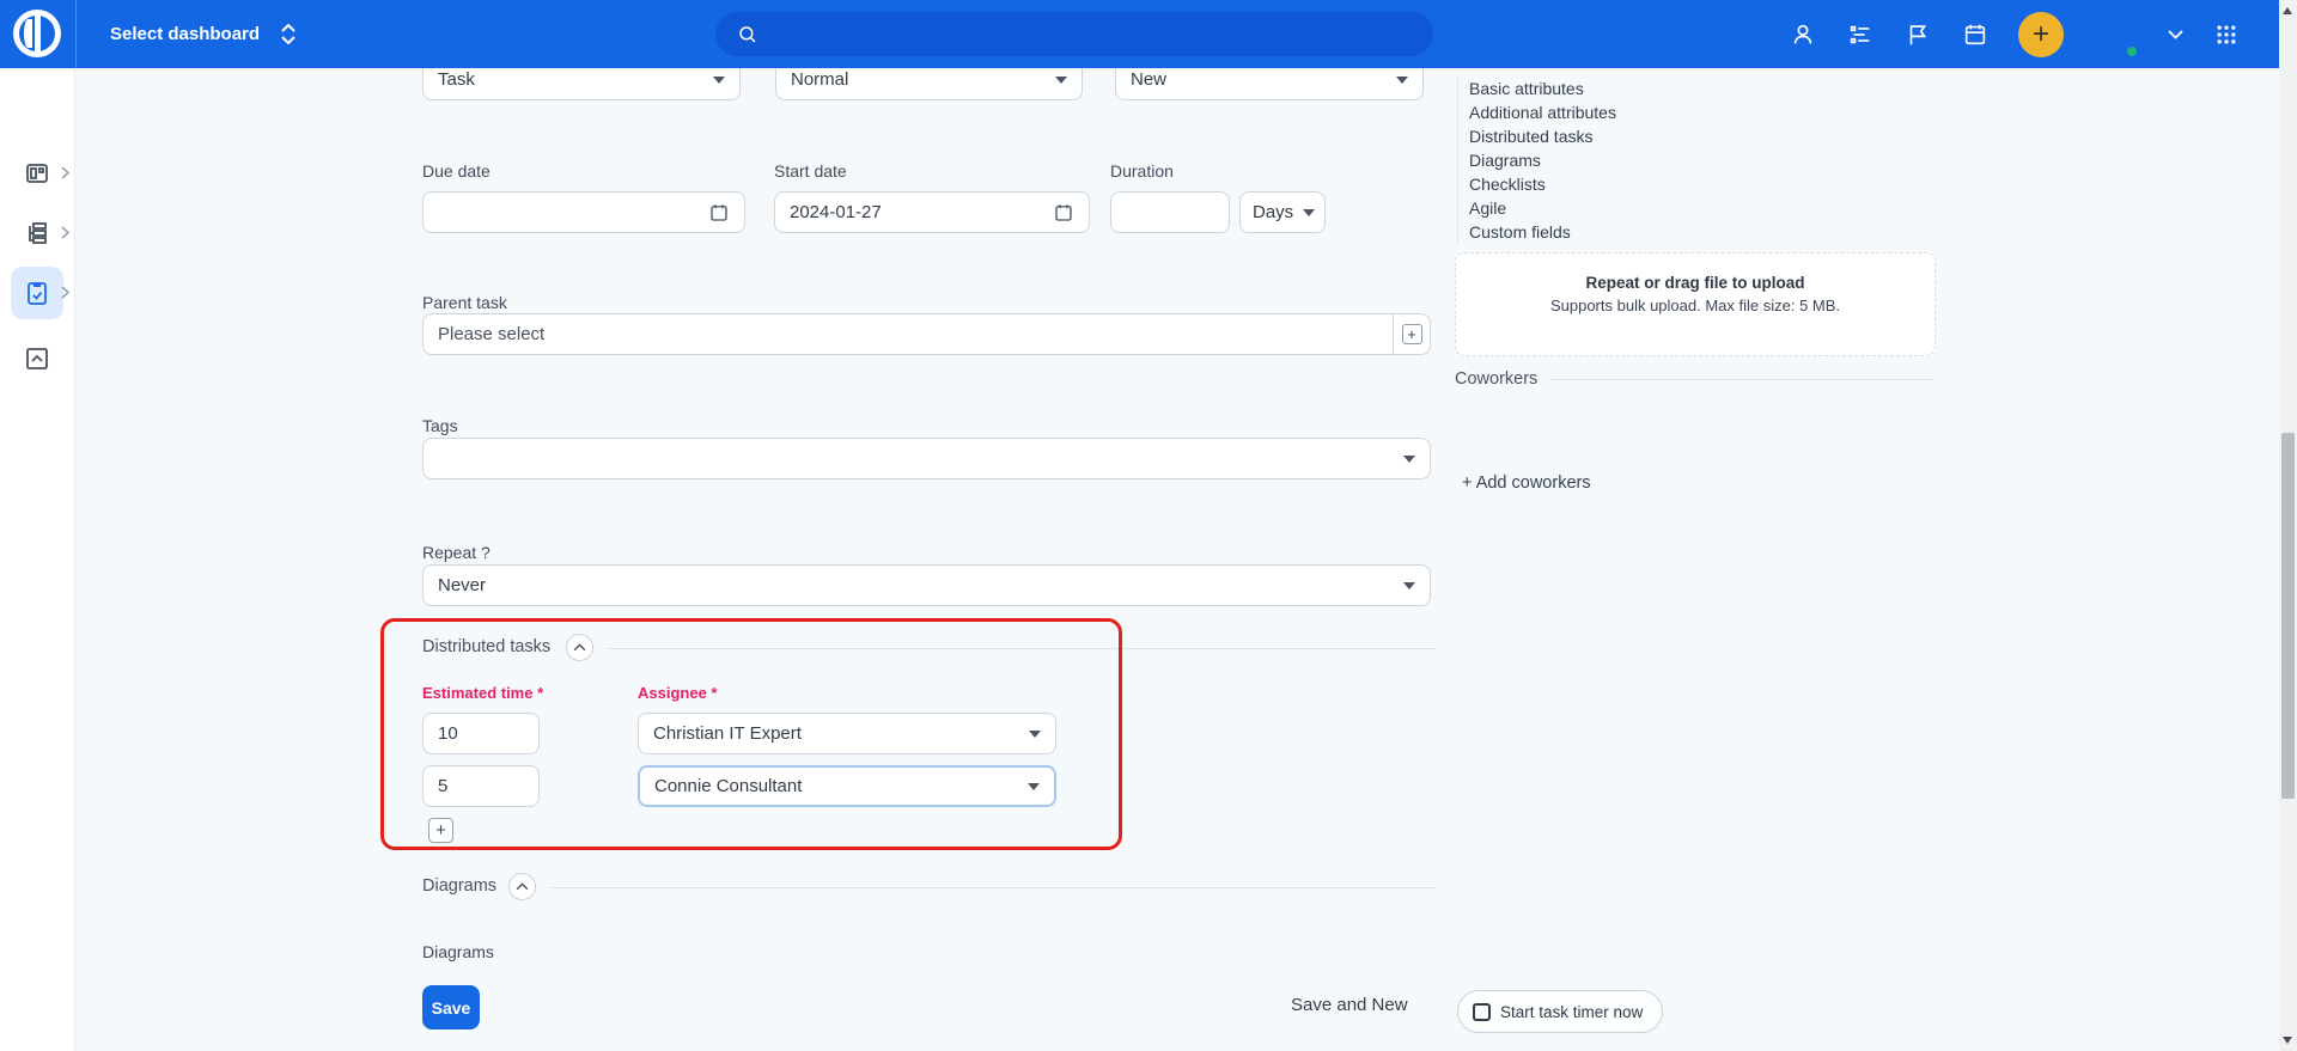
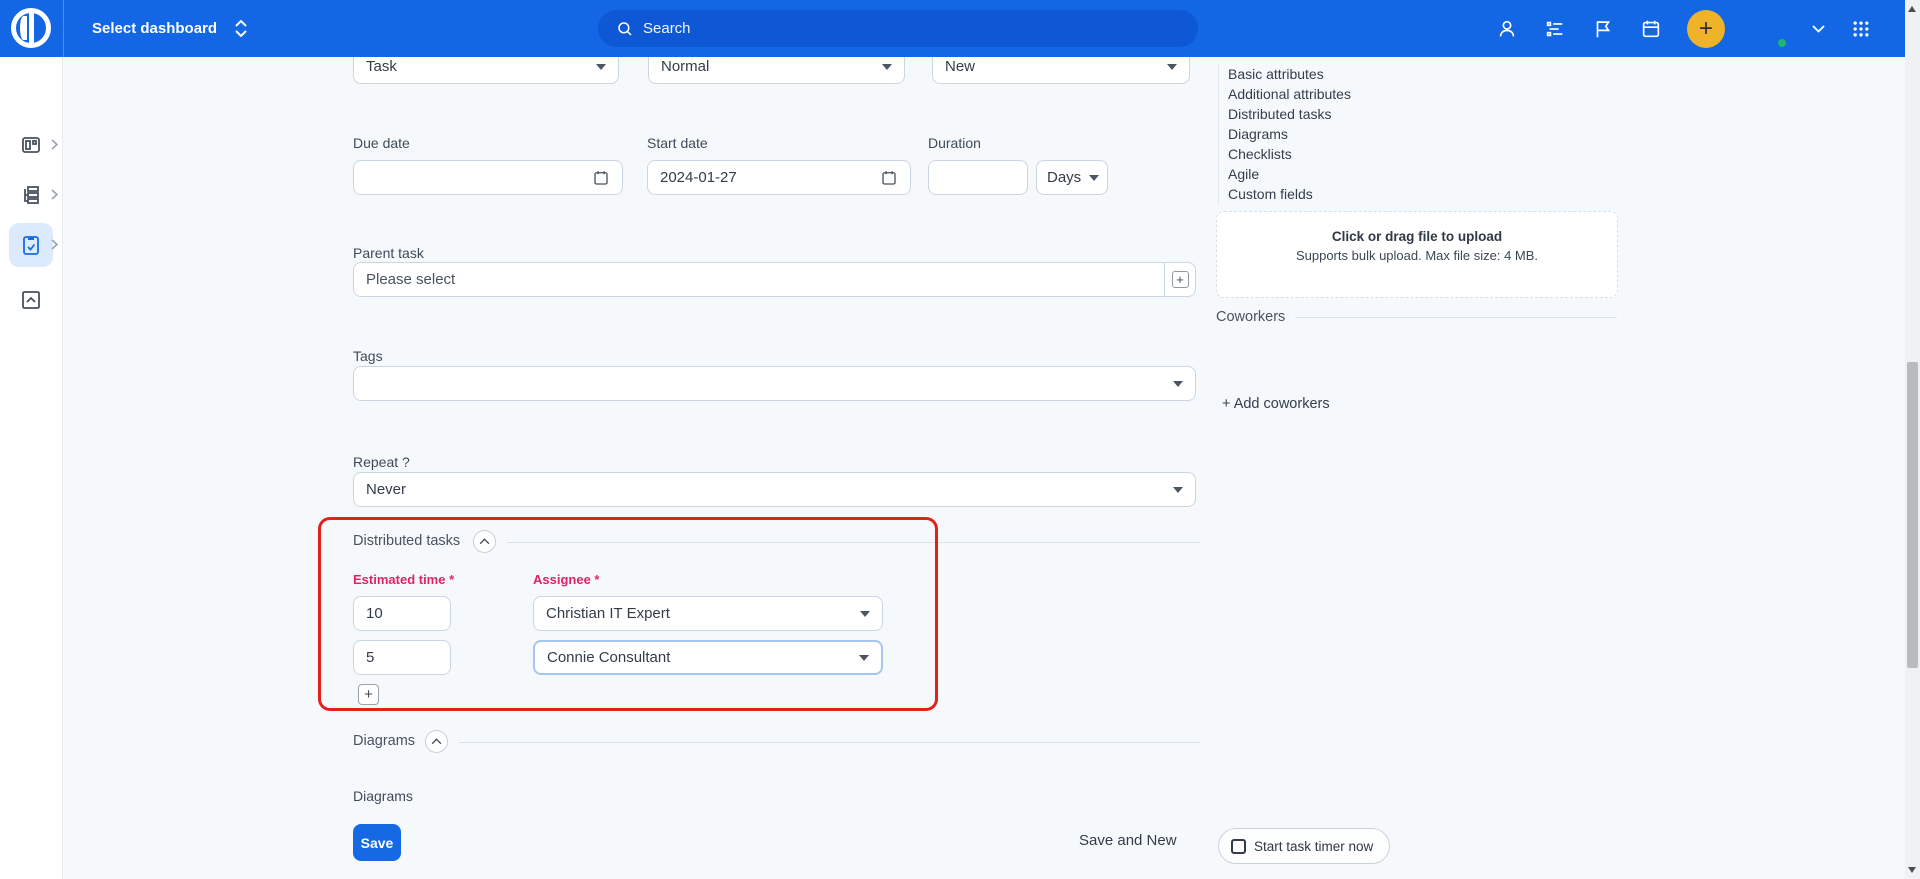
  Task
  Normal
  New
  Due date
  Start date
  2024-01-27
  Duration
  Days
  Parent task
  Please select
  +
  Tags
  Repeat ?
  Never
  Distributed tasks
  Estimated time *
  Assignee *
  10
  Christian IT Expert
  5
  Connie Consultant
  +
  Diagrams
  Diagrams
  Save
  Save and New
  Start task timer now
  Basic attributes
  Additional attributes
  Distributed tasks
  Diagrams
  Checklists
  Agile
  Custom fields
- Repeat or drag file to upload
+ Click or drag file to upload
- Supports bulk upload. Max file size: 5 MB.
+ Supports bulk upload. Max file size: 4 MB.
  Coworkers
  + Add coworkers
  Select dashboard
+ Search
  +
